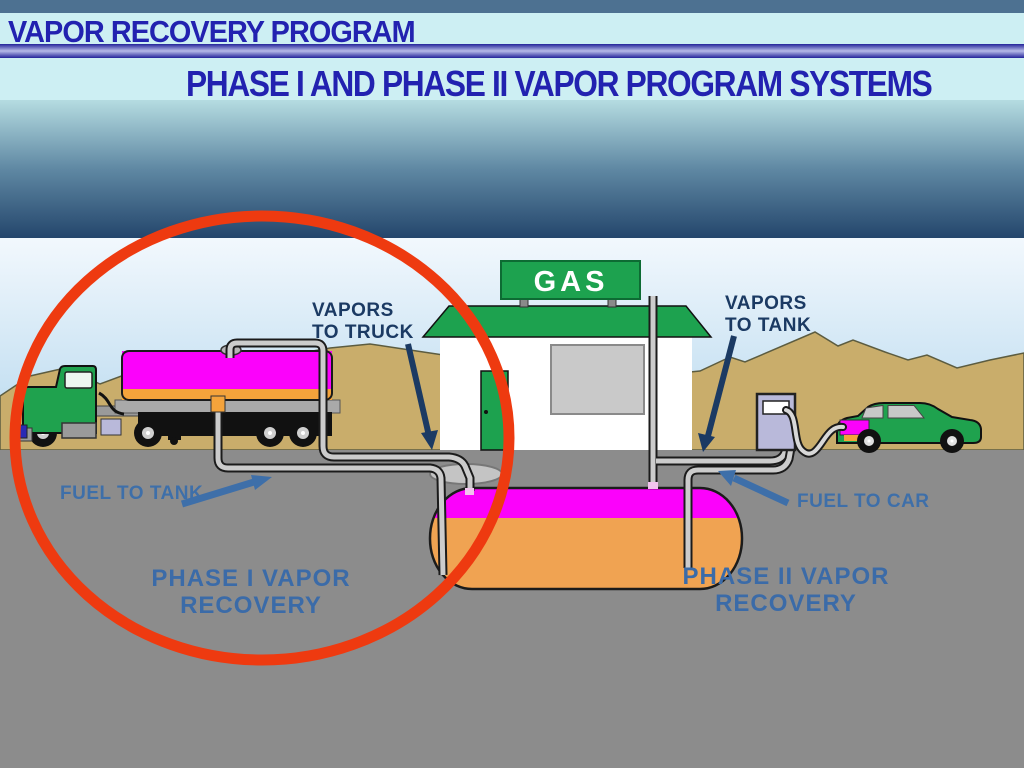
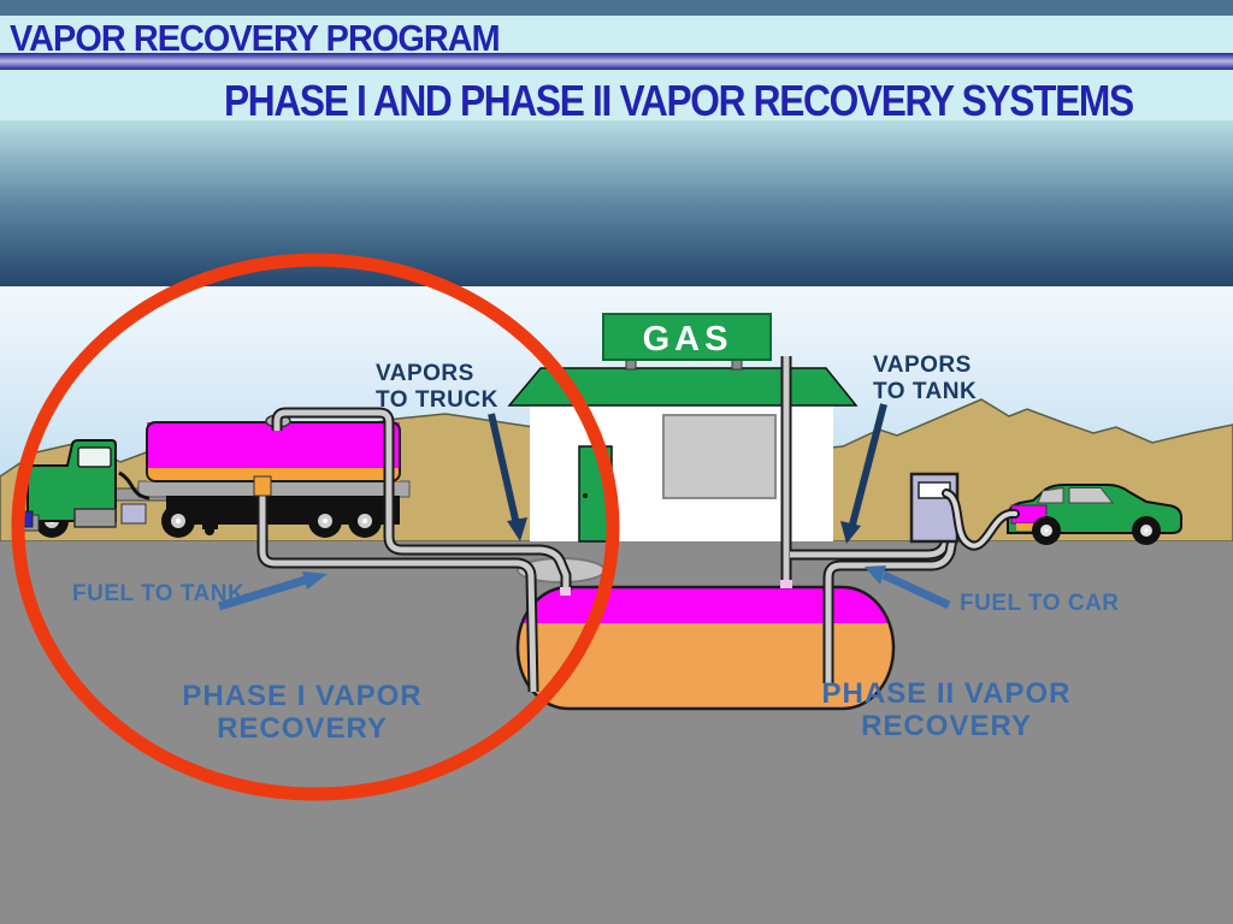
  GAS
  VAPORS
  TO TRUCK
  VAPORS
  TO TANK
  FUEL TO TANK
  FUEL TO CAR
  PHASE I VAPOR
  RECOVERY
  PHASE II VAPOR
  RECOVERY
  VAPOR RECOVERY PROGRAM
- PHASE I AND PHASE II VAPOR PROGRAM SYSTEMS
+ PHASE I AND PHASE II VAPOR RECOVERY SYSTEMS
